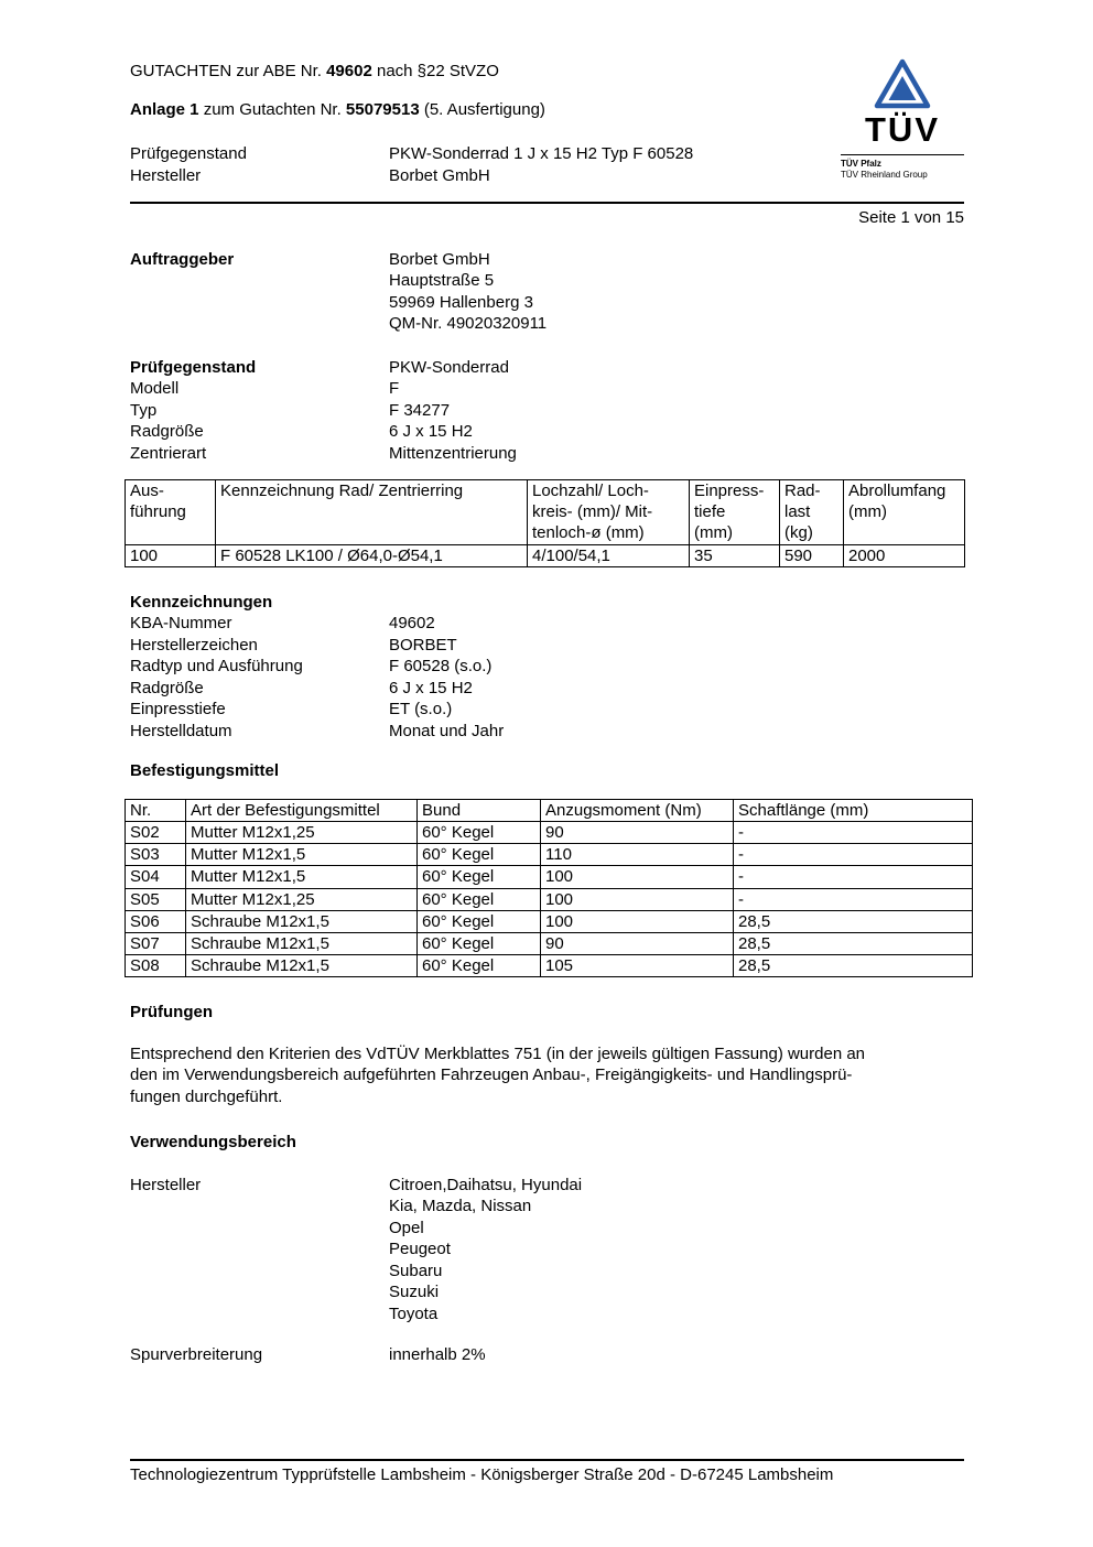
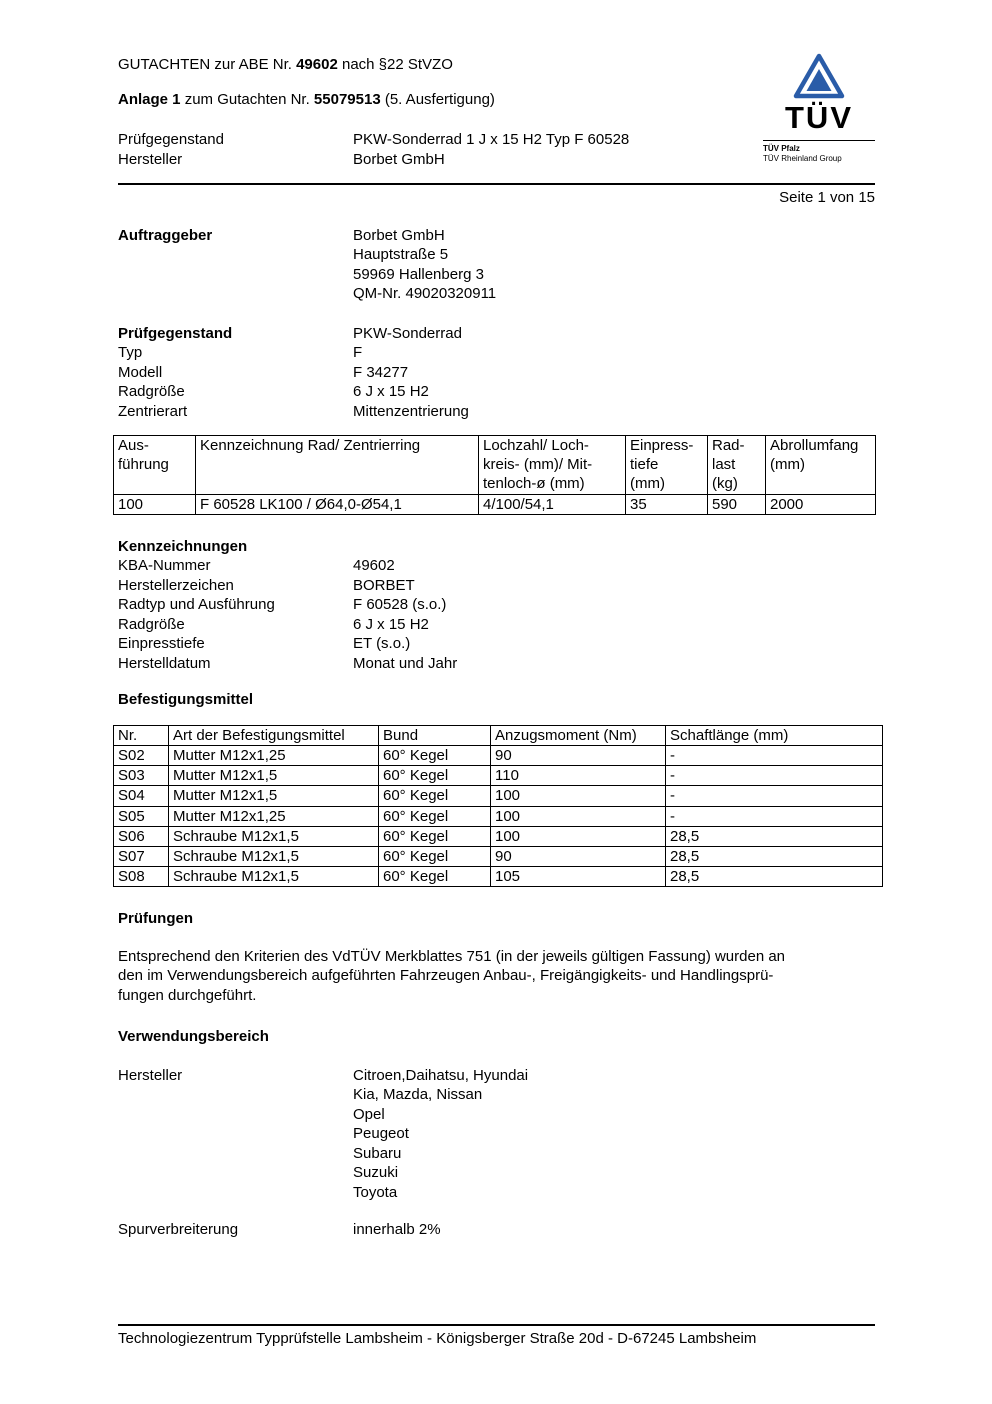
  TÜV
  TÜV Pfalz
  TÜV Rheinland Group
  GUTACHTEN zur ABE Nr. 49602 nach §22 StVZO
  Anlage 1 zum Gutachten Nr. 55079513 (5. Ausfertigung)
  Prüfgegenstand
  PKW-Sonderrad 1 J x 15 H2 Typ F 60528
  Hersteller
  Borbet GmbH
  Seite 1 von 15
  Auftraggeber
  Borbet GmbH
  Hauptstraße 5
  59969 Hallenberg 3
  QM-Nr. 49020320911
  Prüfgegenstand
  PKW-Sonderrad
- Modell
+ Typ
  F
- Typ
+ Modell
  F 34277
  Radgröße
  6 J x 15 H2
  Zentrierart
  Mittenzentrierung
  Aus- führung	Kennzeichnung Rad/ Zentrierring	Lochzahl/ Loch- kreis- (mm)/ Mit- tenloch-ø (mm)	Einpress- tiefe (mm)	Rad- last (kg)	Abrollumfang (mm)
  100	F 60528 LK100 / Ø64,0-Ø54,1	4/100/54,1	35	590	2000
  Kennzeichnungen
  KBA-Nummer
  49602
  Herstellerzeichen
  BORBET
  Radtyp und Ausführung
  F 60528 (s.o.)
  Radgröße
  6 J x 15 H2
  Einpresstiefe
  ET (s.o.)
  Herstelldatum
  Monat und Jahr
  Befestigungsmittel
  Nr.	Art der Befestigungsmittel	Bund	Anzugsmoment (Nm)	Schaftlänge (mm)
  S02	Mutter M12x1,25	60° Kegel	90	-
  S03	Mutter M12x1,5	60° Kegel	110	-
  S04	Mutter M12x1,5	60° Kegel	100	-
  S05	Mutter M12x1,25	60° Kegel	100	-
  S06	Schraube M12x1,5	60° Kegel	100	28,5
  S07	Schraube M12x1,5	60° Kegel	90	28,5
  S08	Schraube M12x1,5	60° Kegel	105	28,5
  Prüfungen
  Entsprechend den Kriterien des VdTÜV Merkblattes 751 (in der jeweils gültigen Fassung) wurden an
  den im Verwendungsbereich aufgeführten Fahrzeugen Anbau-, Freigängigkeits- und Handlingsprü-
  fungen durchgeführt.
  Verwendungsbereich
  Hersteller
  Citroen,Daihatsu, Hyundai
  Kia, Mazda, Nissan
  Opel
  Peugeot
  Subaru
  Suzuki
  Toyota
  Spurverbreiterung
  innerhalb 2%
  Technologiezentrum Typprüfstelle Lambsheim - Königsberger Straße 20d - D-67245 Lambsheim
